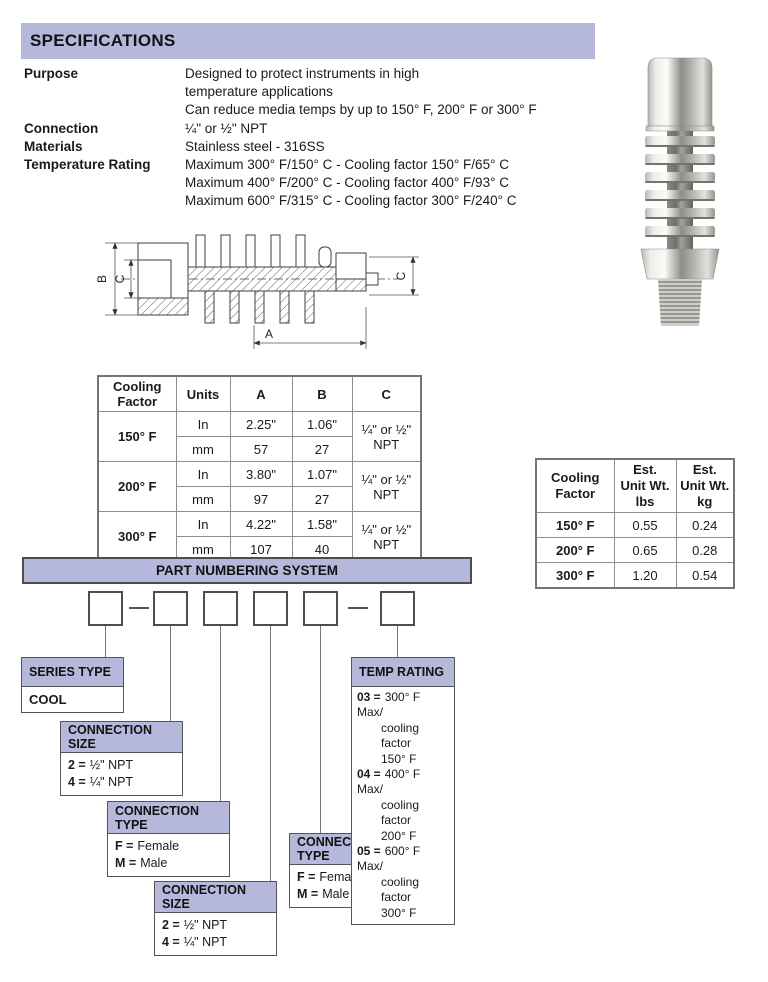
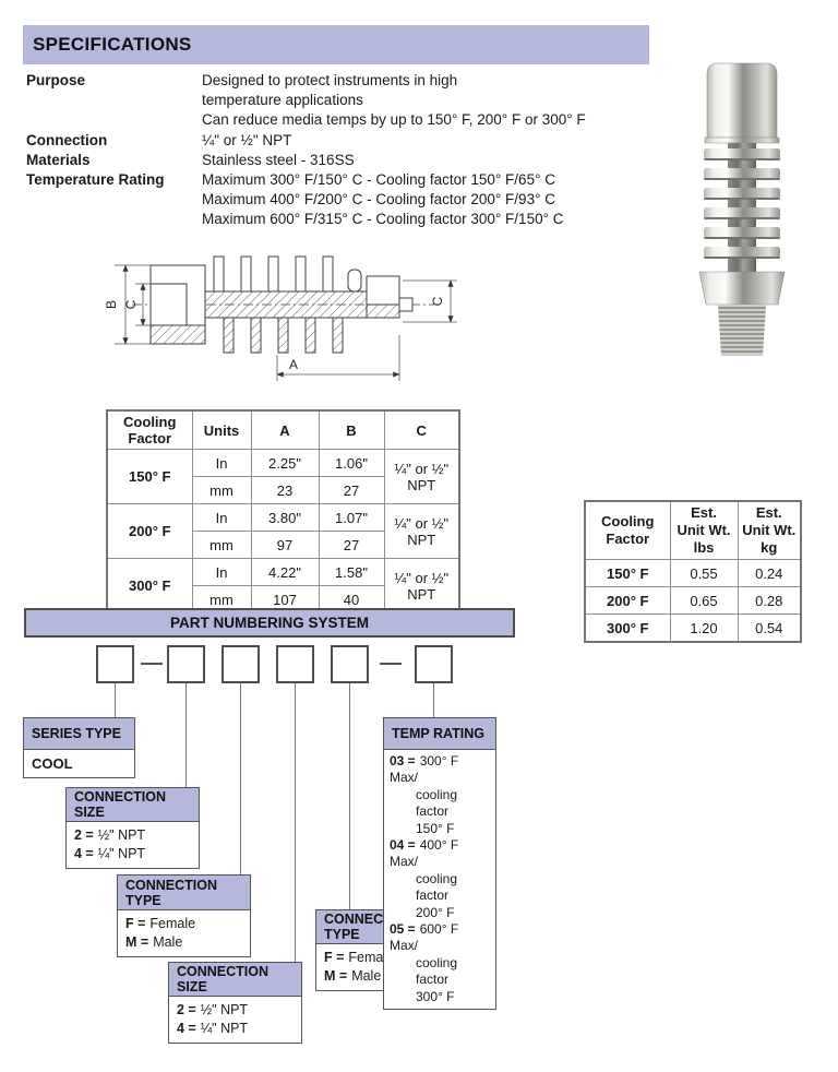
  SPECIFICATIONS
  Purpose
  Designed to protect instruments in high
  temperature applications
  Can reduce media temps by up to 150° F, 200° F or 300° F
  Connection
  ¼" or ½" NPT
  Materials
  Stainless steel - 316SS
  Temperature Rating
  Maximum 300° F/150° C - Cooling factor 150° F/65° C
- Maximum 400° F/200° C - Cooling factor 400° F/93° C
+ Maximum 400° F/200° C - Cooling factor 200° F/93° C
- Maximum 600° F/315° C - Cooling factor 300° F/240° C
+ Maximum 600° F/315° C - Cooling factor 300° F/150° C
  A
  Cooling Factor	Units	A	B	C
  150° F	In	2.25"	1.06"	¼" or ½" NPT
- mm	57	27
+ mm	23	27
  200° F	In	3.80"	1.07"	¼" or ½" NPT
  mm	97	27
  300° F	In	4.22"	1.58"	¼" or ½" NPT
  mm	107	40
  Cooling Factor	Est. Unit Wt. lbs	Est. Unit Wt. kg
  150° F	0.55	0.24
  200° F	0.65	0.28
  300° F	1.20	0.54
  PART NUMBERING SYSTEM
  SERIES TYPE
  COOL
  CONNECTION SIZE
  2 = ½" NPT
  4 = ¼" NPT
  CONNECTION TYPE
  F = Female
  M = Male
  CONNECTION SIZE
  2 = ½" NPT
  4 = ¼" NPT
  CONNEC TYPE
  F = Fema
  M = Male
  TEMP RATING
  03 = 300° F Max/
  cooling factor
  150° F
  04 = 400° F Max/
  cooling factor
  200° F
  05 = 600° F Max/
  cooling factor
  300° F
